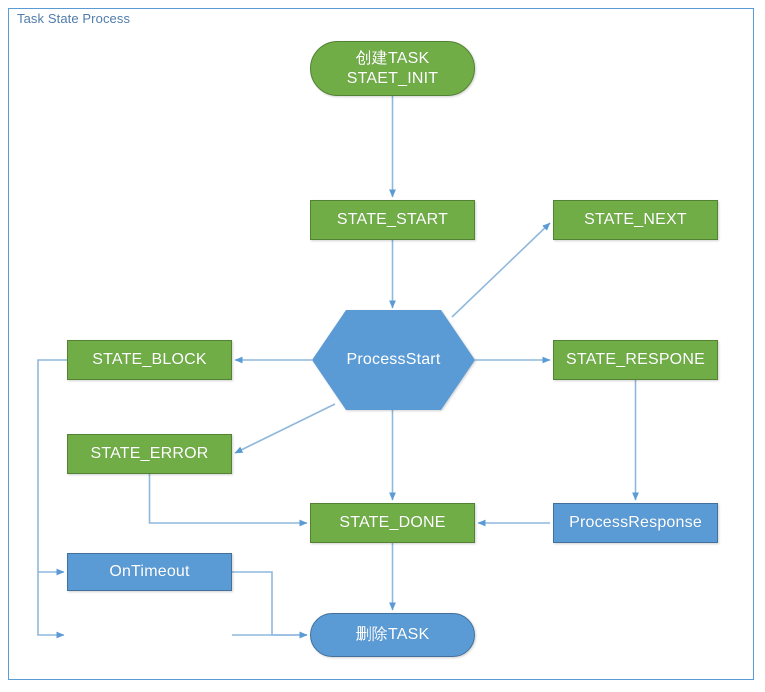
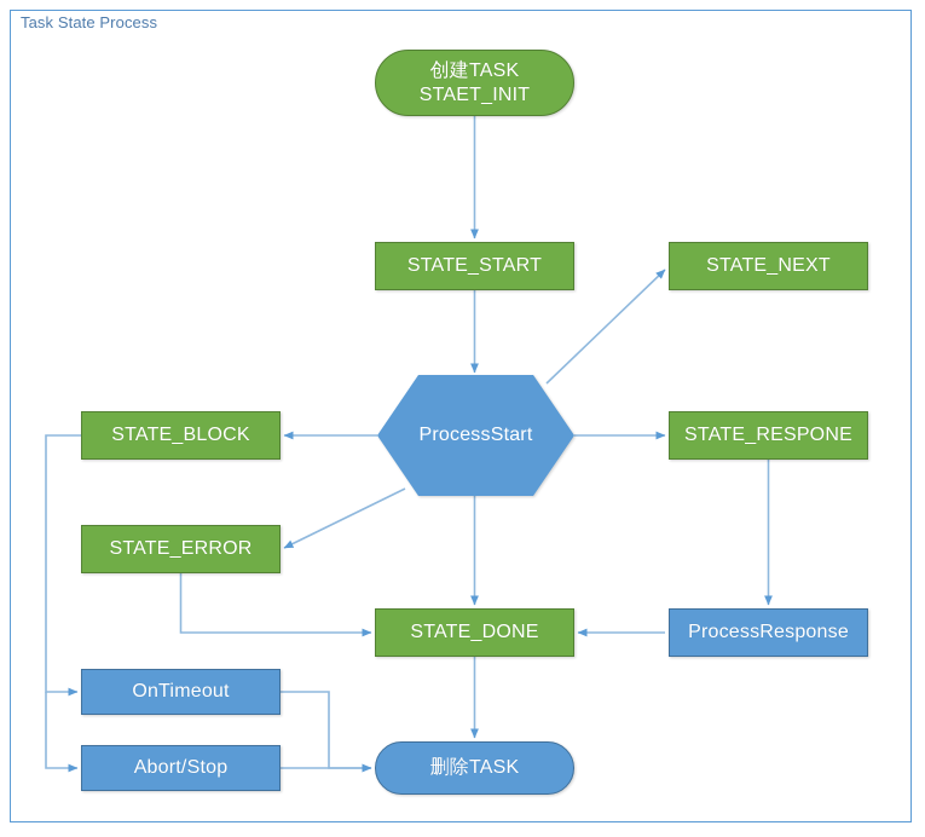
  Task State Process
  创建TASK
  STAET_INIT
  STATE_START
  STATE_NEXT
  ProcessStart
  STATE_BLOCK
  STATE_RESPONE
  STATE_ERROR
  STATE_DONE
  ProcessResponse
  OnTimeout
+ Abort/Stop
  删除TASK
